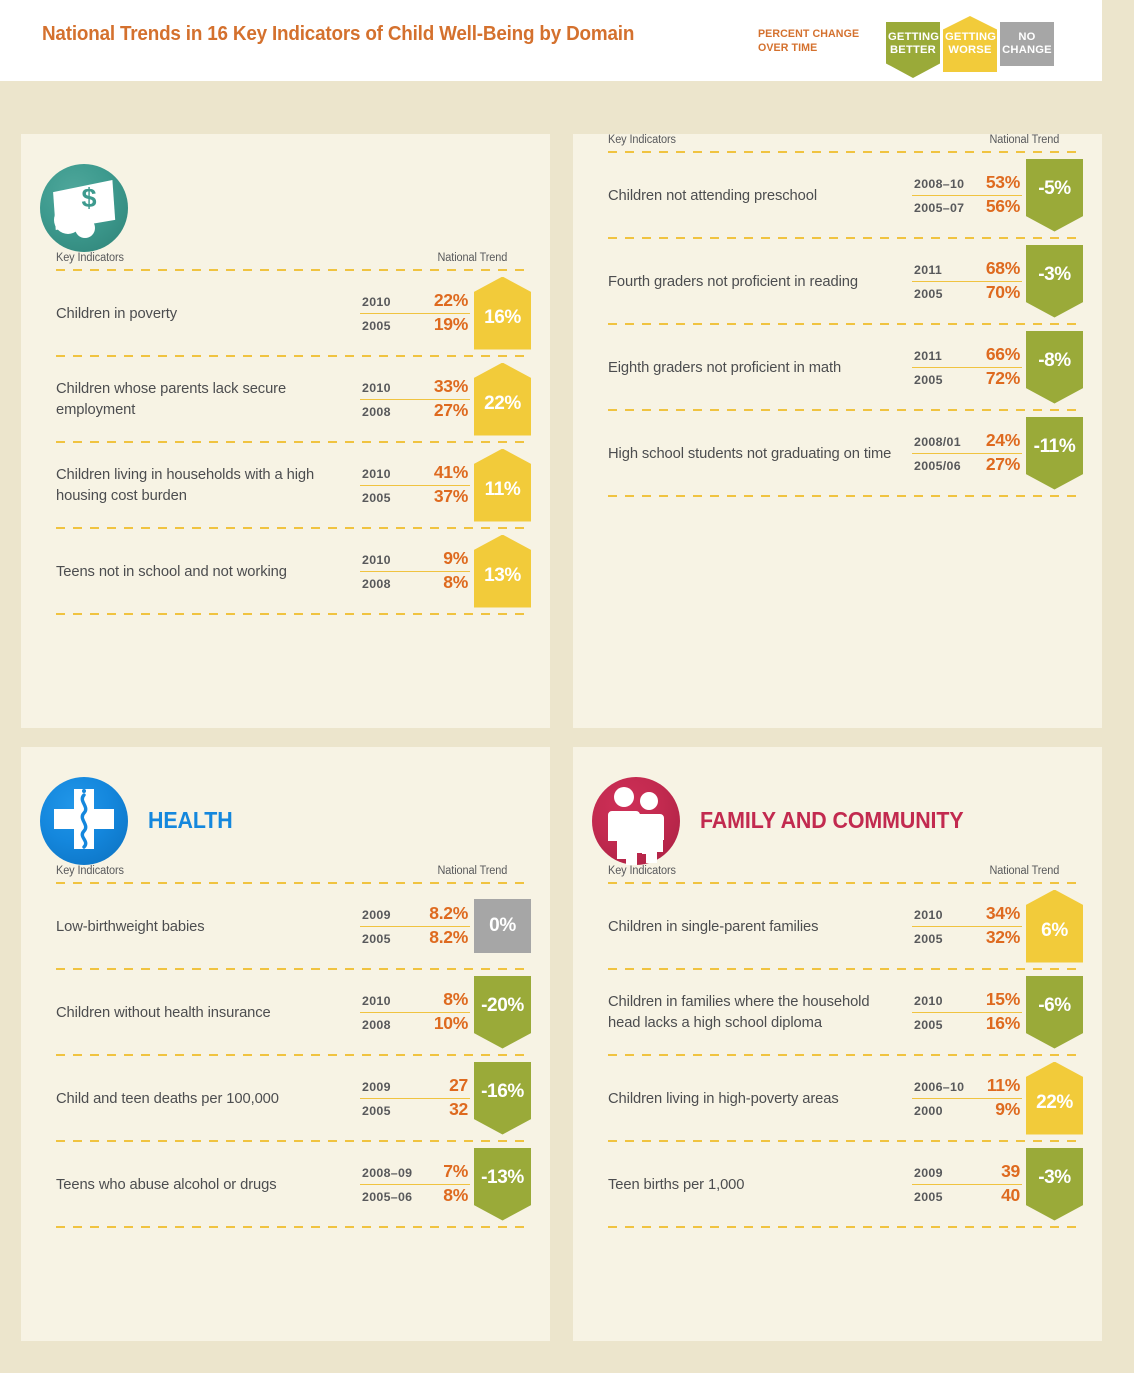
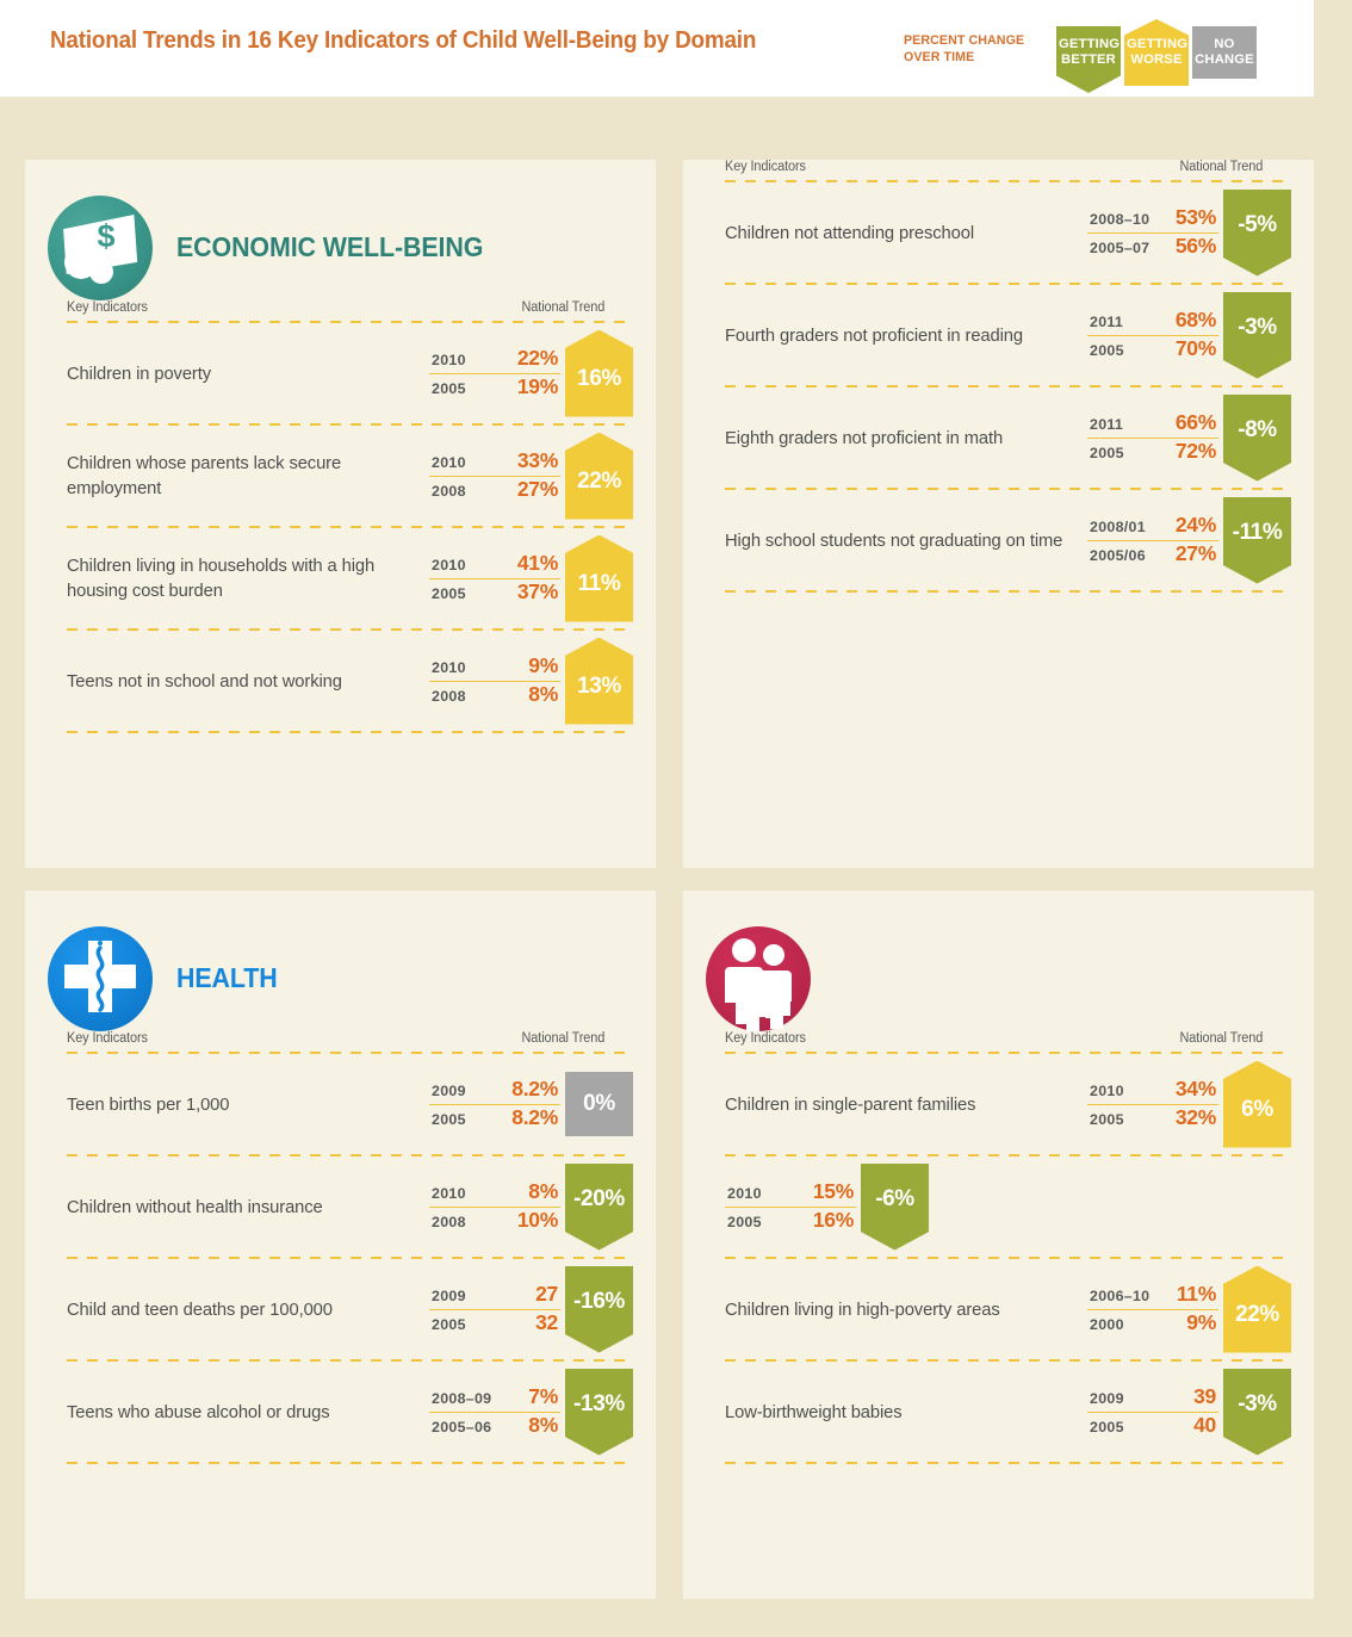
  National Trends in 16 Key Indicators of Child Well-Being by Domain
  PERCENT CHANGE
  OVER TIME
  GETTING
  BETTER
  GETTING
  WORSE
  NO
  CHANGE
  $
+ ECONOMIC WELL-BEING
  Key Indicators
  National Trend
  Children in poverty
  2010
  22%
  2005
  19%
  16%
  Children whose parents lack secure employment
  2010
  33%
  2008
  27%
  22%
  Children living in households with a high housing cost burden
  2010
  41%
  2005
  37%
  11%
  Teens not in school and not working
  2010
  9%
  2008
  8%
  13%
  Key Indicators
  National Trend
  Children not attending preschool
  2008–10
  53%
  2005–07
  56%
  -5%
  Fourth graders not proficient in reading
  2011
  68%
  2005
  70%
  -3%
  Eighth graders not proficient in math
  2011
  66%
  2005
  72%
  -8%
  High school students not graduating on time
  2008/01
  24%
  2005/06
  27%
  -11%
  HEALTH
  Key Indicators
  National Trend
- Low-birthweight babies
+ Teen births per 1,000
  2009
  8.2%
  2005
  8.2%
  0%
  Children without health insurance
  2010
  8%
  2008
  10%
  -20%
  Child and teen deaths per 100,000
  2009
  27
  2005
  32
  -16%
  Teens who abuse alcohol or drugs
  2008–09
  7%
  2005–06
  8%
  -13%
- FAMILY AND COMMUNITY
  Key Indicators
  National Trend
  Children in single-parent families
  2010
  34%
  2005
  32%
  6%
- Children in families where the household head lacks a high school diploma
  2010
  15%
  2005
  16%
  -6%
  Children living in high-poverty areas
  2006–10
  11%
  2000
  9%
  22%
- Teen births per 1,000
+ Low-birthweight babies
  2009
  39
  2005
  40
  -3%
